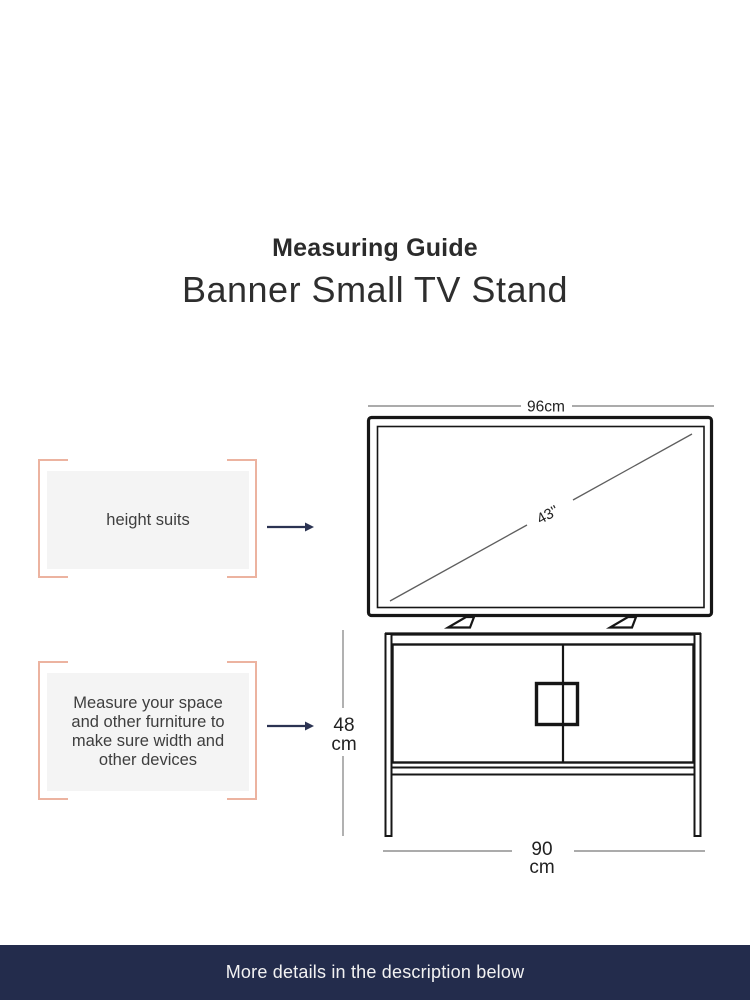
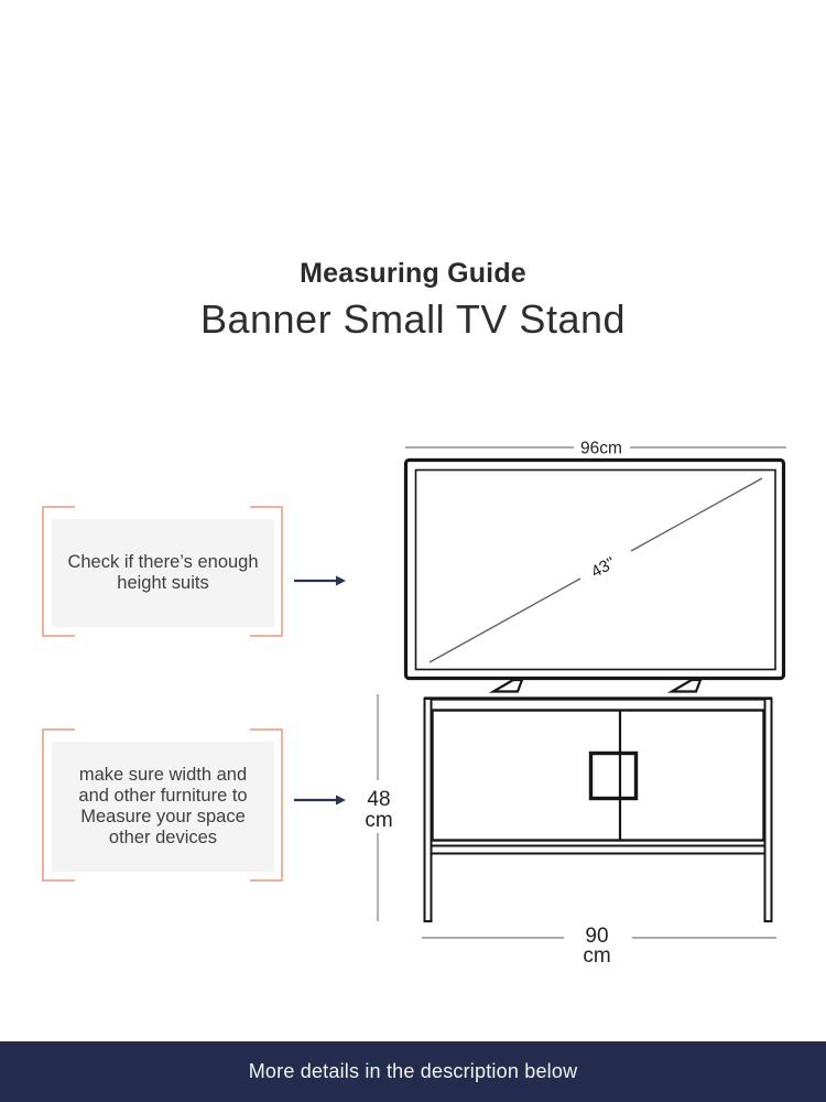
  Measuring Guide
  Banner Small TV Stand
  96cm
  48
  cm
  90
  cm
+ Check if there’s enough
  height suits
- Measure your space
+ make sure width and
  and other furniture to
- make sure width and
+ Measure your space
  other devices
  More details in the description below
